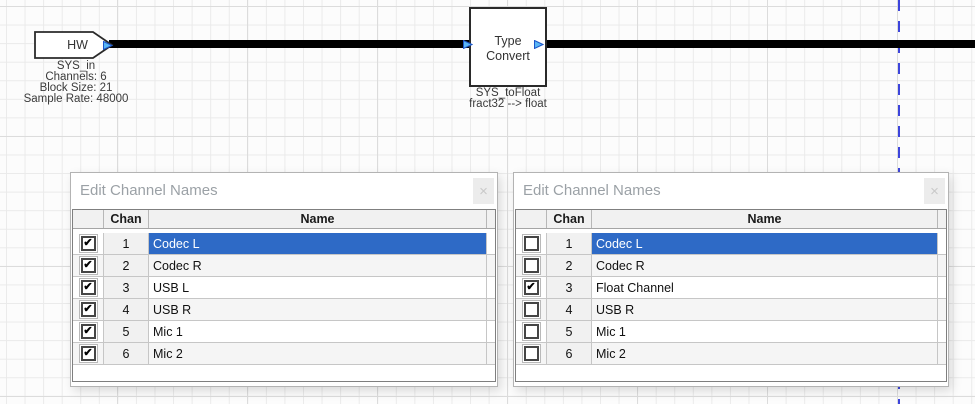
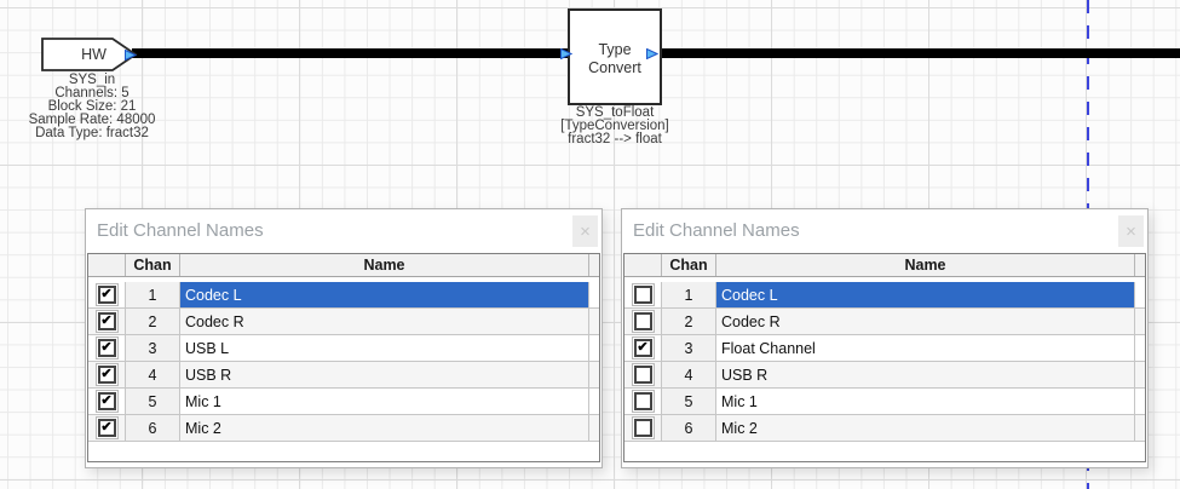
  HW
  SYS_in
- Channels: 6
+ Channels: 5
  Block Size: 21
  Sample Rate: 48000
+ Data Type: fract32
  Type
  Convert
  SYS_toFloat
+ [TypeConversion]
  fract32 --> float
  Edit Channel Names
  ×
  Chan
  Name
  ✔
  1
  Codec L
  ✔
  2
  Codec R
  ✔
  3
  USB L
  ✔
  4
  USB R
  ✔
  5
  Mic 1
  ✔
  6
  Mic 2
  Edit Channel Names
  ×
  Chan
  Name
  1
  Codec L
  2
  Codec R
  ✔
  3
  Float Channel
  4
  USB R
  5
  Mic 1
  6
  Mic 2
